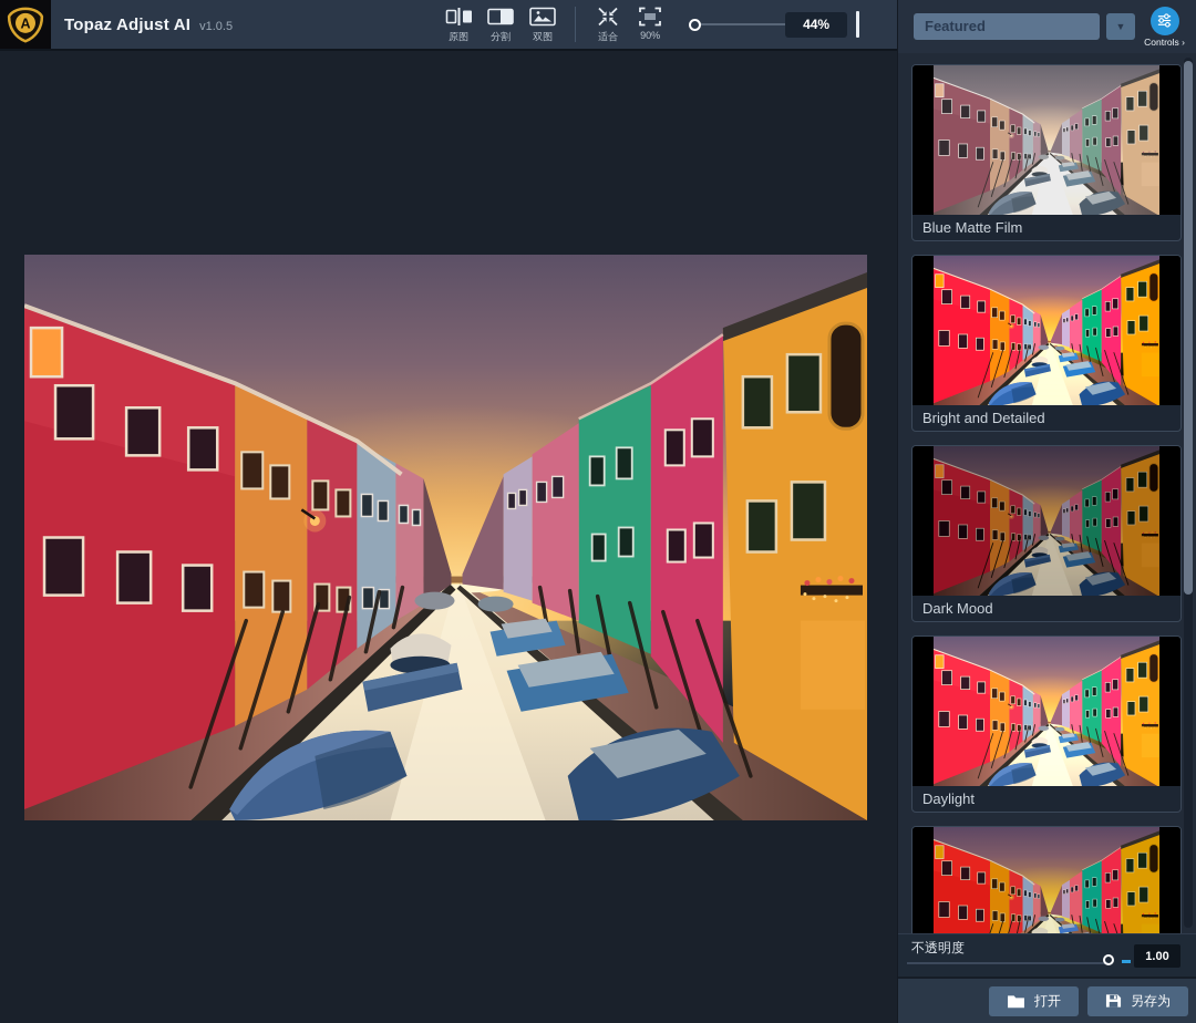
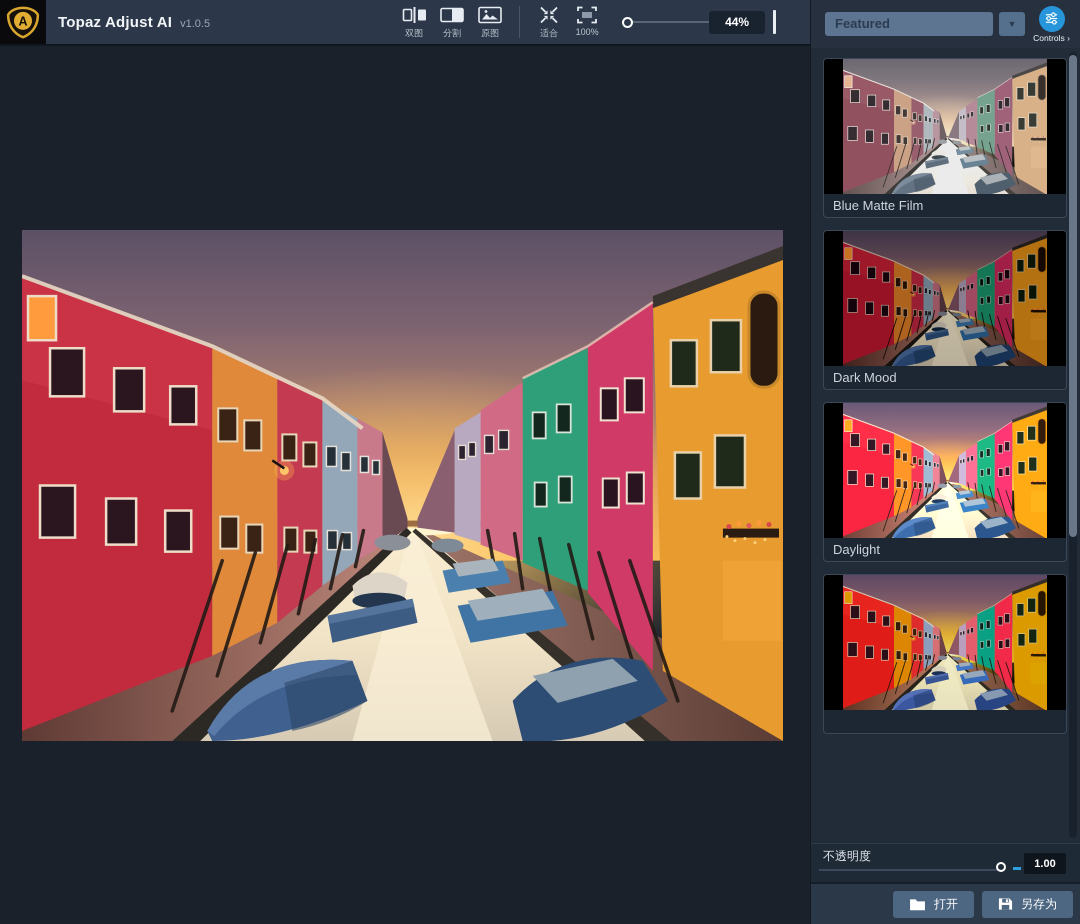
  A
  Topaz Adjust AI
  v1.0.5
- 原图
+ 双图
  分割
- 双图
+ 原图
  适合
- 90%
+ 100%
  44%
  Featured
  ▼
  Controls ›
  Blue Matte Film
- Bright and Detailed
  Dark Mood
  Daylight
  不透明度
  1.00
  打开
  另存为
